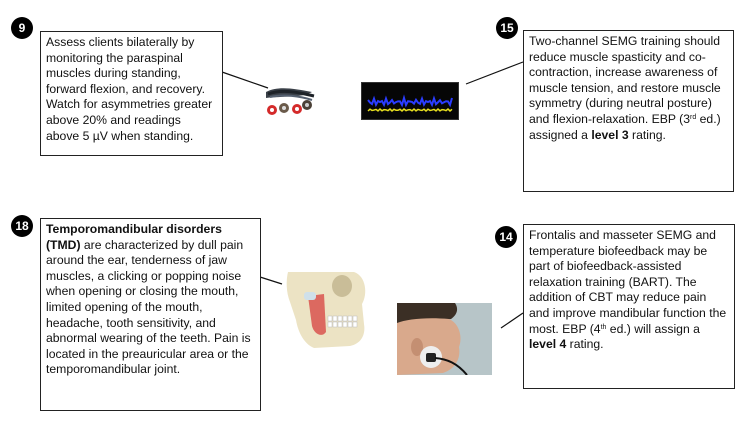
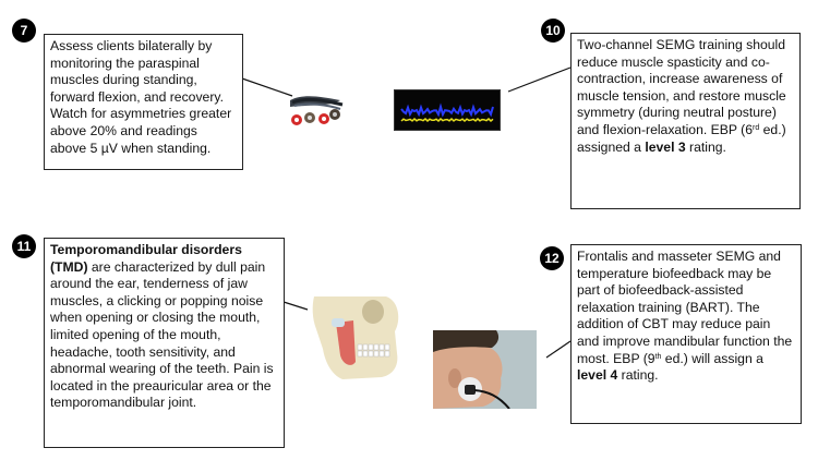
- 9
+ 7
  Assess clients bilaterally by monitoring the paraspinal muscles during standing, forward flexion, and recovery. Watch for asymmetries greater above 20% and readings above 5 µV when standing.
- 15
+ 10
- Two-channel SEMG training should reduce muscle spasticity and co-contraction, increase awareness of muscle tension, and restore muscle symmetry (during neutral posture) and flexion-relaxation. EBP (3 ed.) assigned a level 3 rating.
+ Two-channel SEMG training should reduce muscle spasticity and co-contraction, increase awareness of muscle tension, and restore muscle symmetry (during neutral posture) and flexion-relaxation. EBP (6 ed.) assigned a level 3 rating.
- 18
+ 11
  Temporomandibular disorders (TMD) are characterized by dull pain around the ear, tenderness of jaw muscles, a clicking or popping noise when opening or closing the mouth, limited opening of the mouth, headache, tooth sensitivity, and abnormal wearing of the teeth. Pain is located in the preauricular area or the temporomandibular joint.
- 14
+ 12
- Frontalis and masseter SEMG and temperature biofeedback may be part of biofeedback-assisted relaxation training (BART). The addition of CBT may reduce pain and improve mandibular function the most. EBP (4 ed.) will assign a level 4 rating.
+ Frontalis and masseter SEMG and temperature biofeedback may be part of biofeedback-assisted relaxation training (BART). The addition of CBT may reduce pain and improve mandibular function the most. EBP (9 ed.) will assign a level 4 rating.
